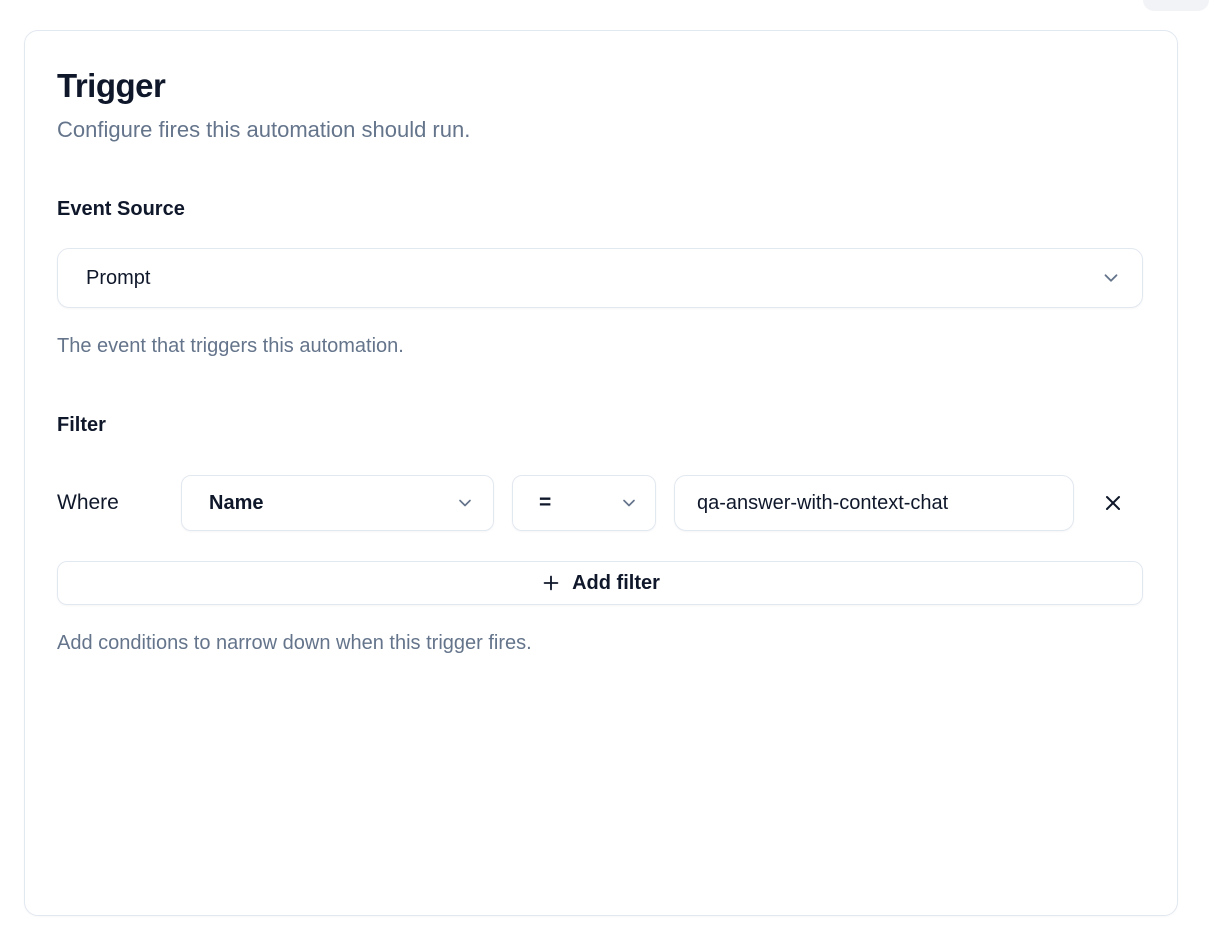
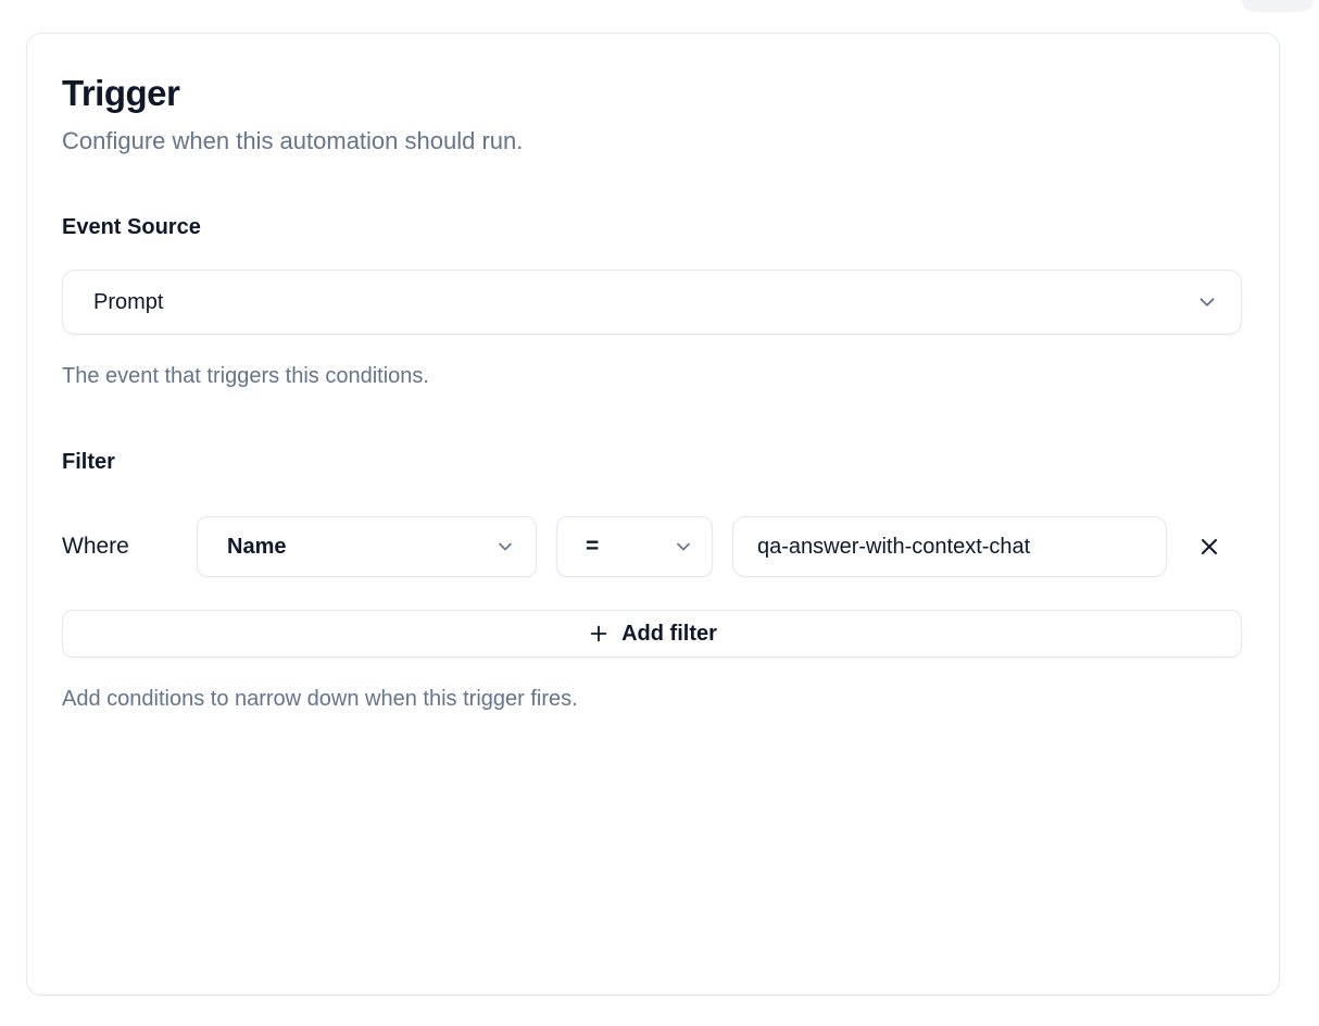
  Trigger
- Configure fires this automation should run.
+ Configure when this automation should run.
  Event Source
  Prompt
- The event that triggers this automation.
+ The event that triggers this conditions.
  Filter
  Where
  Name
  =
  qa-answer-with-context-chat
  Add filter
  Add conditions to narrow down when this trigger fires.
